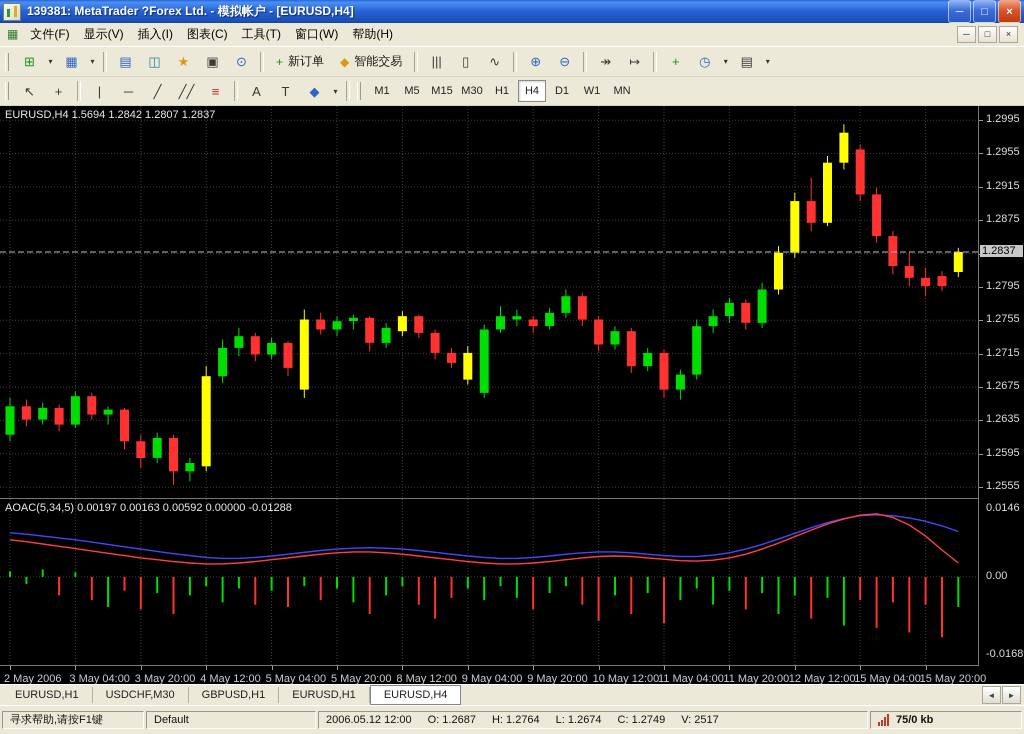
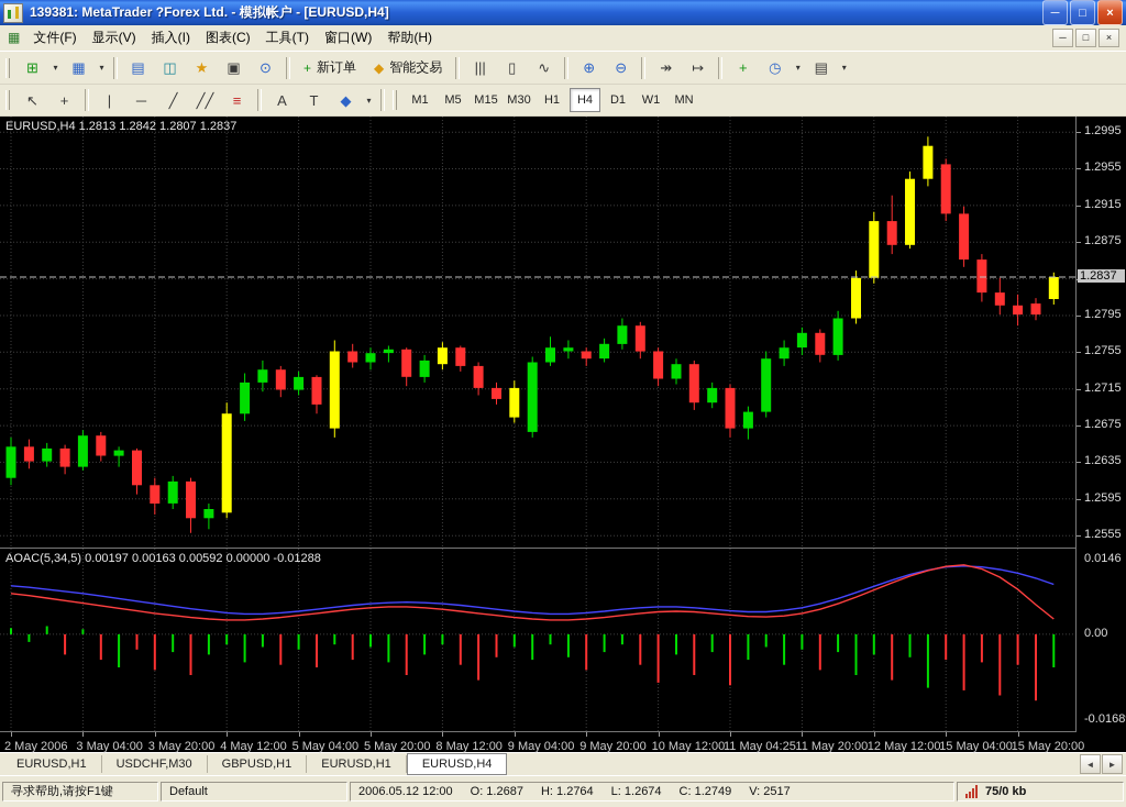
  139381: MetaTrader ?Forex Ltd. - 模拟帐户 - [EURUSD,H4]
  ─
  □
  ×
  ▦
  文件(F)
  显示(V)
  插入(I)
  图表(C)
  工具(T)
  窗口(W)
  帮助(H)
  ─
  □
  ×
  ⊞
  ▾
  ▦
  ▾
  ▤
  ◫
  ★
  ▣
  ⊙
  +
  新订单
  ◆
  智能交易
  |||
  ▯
  ∿
  ⊕
  ⊖
  ↠
  ↦
  +
  ◷
  ▾
  ▤
  ▾
  ↖
  +
  |
  ─
  ╱
  ╱╱
  ≡
  A
  T
  ◆
  ▾
  M1
  M5
  M15
  M30
  H1
  H4
  D1
  W1
  MN
- EURUSD,H4 1.5694 1.2842 1.2807 1.2837
+ EURUSD,H4 1.2813 1.2842 1.2807 1.2837
  AOAC(5,34,5) 0.00197 0.00163 0.00592 0.00000 -0.01288
  1.2995
  1.2955
  1.2915
  1.2875
  1.2795
  1.2755
  1.2715
  1.2675
  1.2635
  1.2595
  1.2555
  1.2837
  0.0146
  0.00
  -0.0168
  2 May 2006
  3 May 04:00
  3 May 20:00
  4 May 12:00
  5 May 04:00
  5 May 20:00
  8 May 12:00
  9 May 04:00
  9 May 20:00
  10 May 12:00
- 11 May 04:00
+ 11 May 04:25
  11 May 20:00
  12 May 12:00
  15 May 04:00
  15 May 20:00
  EURUSD,H1
  USDCHF,M30
  GBPUSD,H1
  EURUSD,H1
  EURUSD,H4
  ◄
  ►
  寻求帮助,请按F1键
  Default
  2006.05.12 12:00
  O: 1.2687
  H: 1.2764
  L: 1.2674
  C: 1.2749
  V: 2517
  75/0 kb
